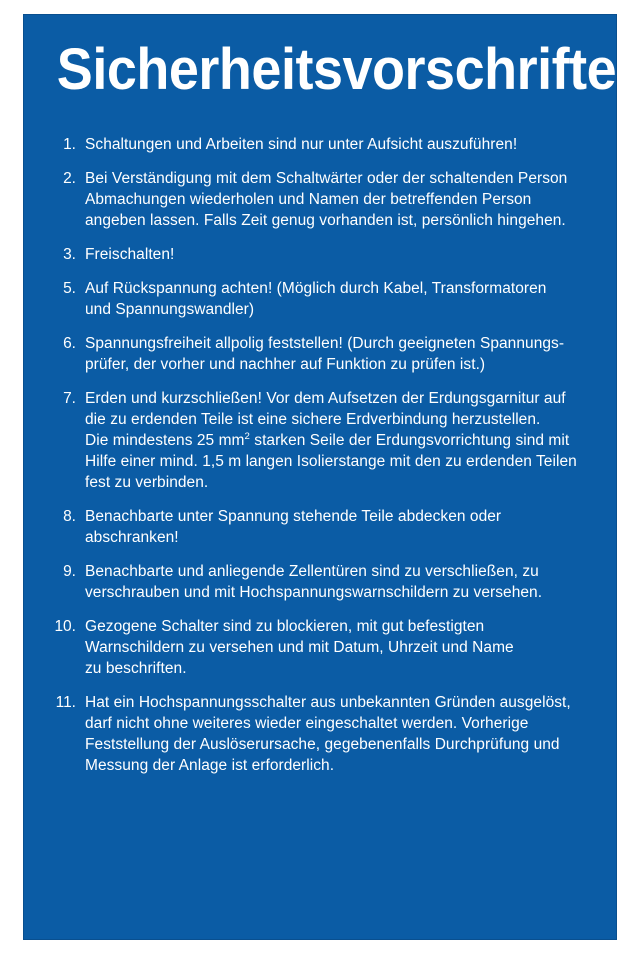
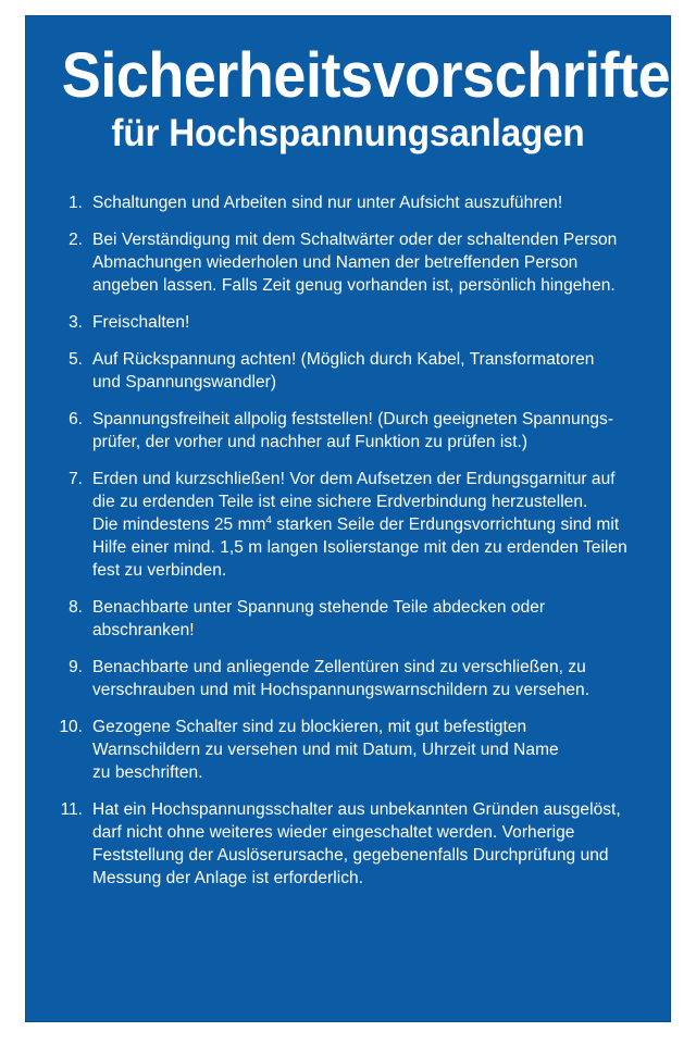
  Sicherheitsvorschrifte
+ für Hochspannungsanlagen
  1.
  Schaltungen und Arbeiten sind nur unter Aufsicht auszuführen!
  2.
  Bei Verständigung mit dem Schaltwärter oder der schaltenden Person
  Abmachungen wiederholen und Namen der betreffenden Person
  angeben lassen. Falls Zeit genug vorhanden ist, persönlich hingehen.
  3.
  Freischalten!
  5.
  Auf Rückspannung achten! (Möglich durch Kabel, Transformatoren
  und Spannungswandler)
  6.
  Spannungsfreiheit allpolig feststellen! (Durch geeigneten Spannungs-
  prüfer, der vorher und nachher auf Funktion zu prüfen ist.)
  7.
  Erden und kurzschließen! Vor dem Aufsetzen der Erdungsgarnitur auf
  die zu erdenden Teile ist eine sichere Erdverbindung herzustellen.
- Die mindestens 25 mm2 starken Seile der Erdungsvorrichtung sind mit
+ Die mindestens 25 mm4 starken Seile der Erdungsvorrichtung sind mit
  Hilfe einer mind. 1,5 m langen Isolierstange mit den zu erdenden Teilen
  fest zu verbinden.
  8.
  Benachbarte unter Spannung stehende Teile abdecken oder
  abschranken!
  9.
  Benachbarte und anliegende Zellentüren sind zu verschließen, zu
  verschrauben und mit Hochspannungswarnschildern zu versehen.
  10.
  Gezogene Schalter sind zu blockieren, mit gut befestigten
  Warnschildern zu versehen und mit Datum, Uhrzeit und Name
  zu beschriften.
  11.
  Hat ein Hochspannungsschalter aus unbekannten Gründen ausgelöst,
  darf nicht ohne weiteres wieder eingeschaltet werden. Vorherige
  Feststellung der Auslöserursache, gegebenenfalls Durchprüfung und
  Messung der Anlage ist erforderlich.
